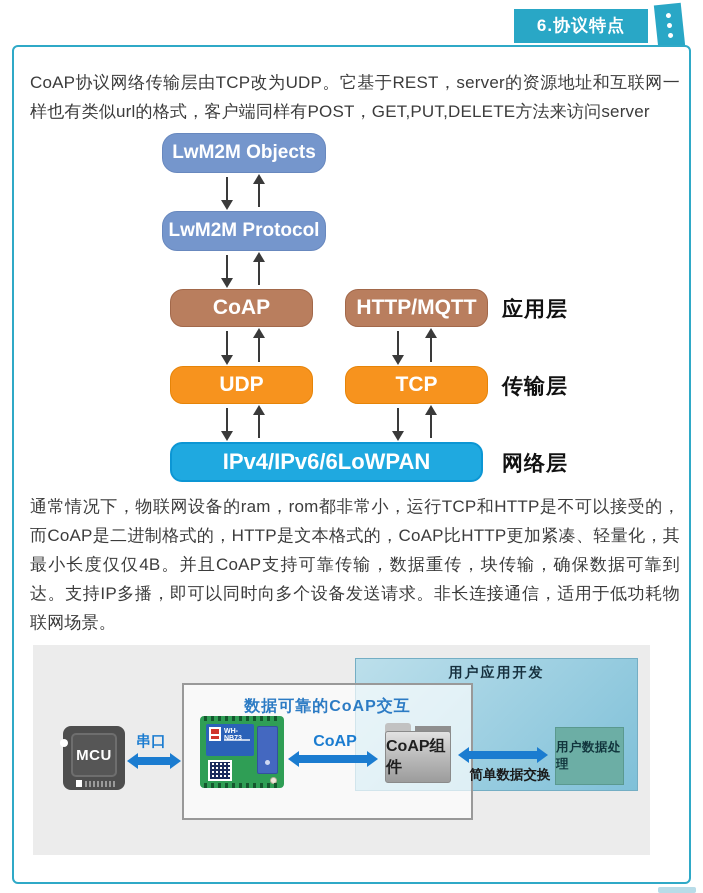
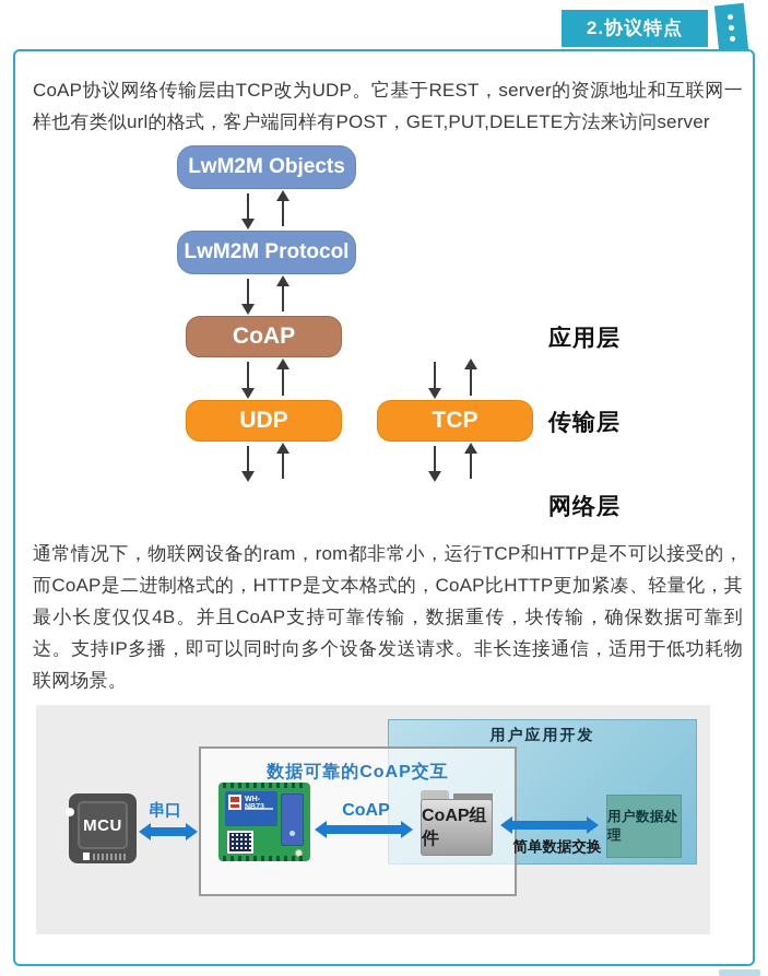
- 6.协议特点
+ 2.协议特点
  CoAP协议网络传输层由TCP改为UDP。它基于REST，server的资源地址和互联网一样也有类似url的格式，客户端同样有POST，GET,PUT,DELETE方法来访问server
  通常情况下，物联网设备的ram，rom都非常小，运行TCP和HTTP是不可以接受的，而CoAP是二进制格式的，HTTP是文本格式的，CoAP比HTTP更加紧凑、轻量化，其最小长度仅仅4B。并且CoAP支持可靠传输，数据重传，块传输，确保数据可靠到达。支持IP多播，即可以同时向多个设备发送请求。非长连接通信，适用于低功耗物联网场景。
  LwM2M Objects
  LwM2M Protocol
  CoAP
- HTTP/MQTT
  UDP
  TCP
- IPv4/IPv6/6LoWPAN
  应用层
  传输层
  网络层
  用户应用开发
  数据可靠的CoAP交互
  MCU
  串口
  CoAP
  CoAP组件
  简单数据交换
  用户数据处理
